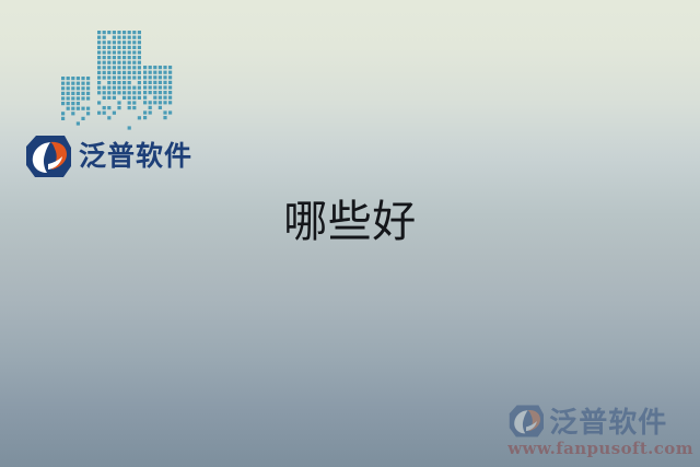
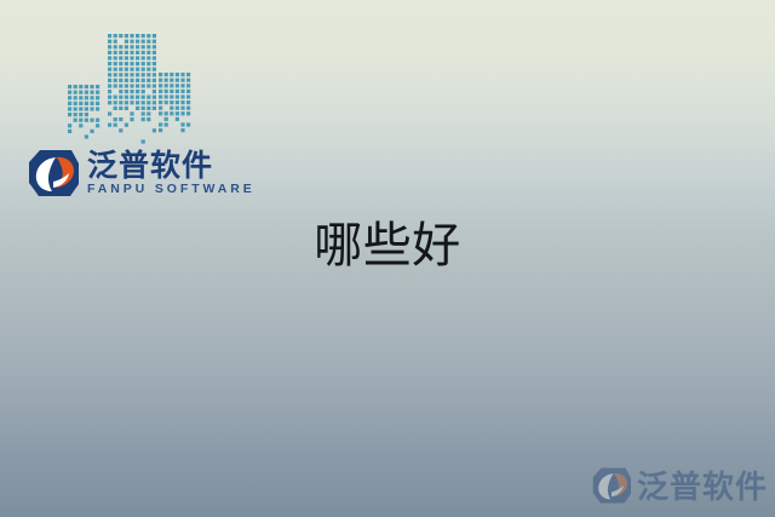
  泛普软件
+ FANPU SOFTWARE
  哪些好
  泛普软件
- www.fanpusoft.com
